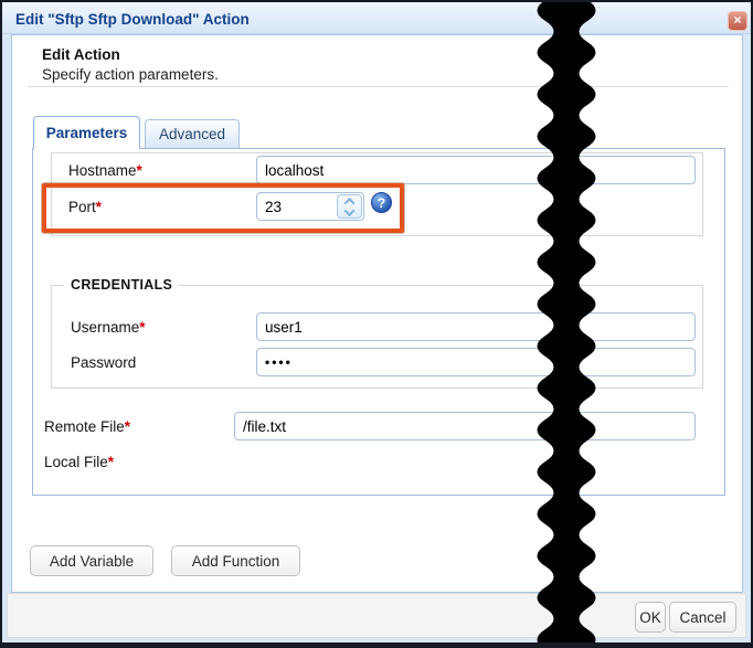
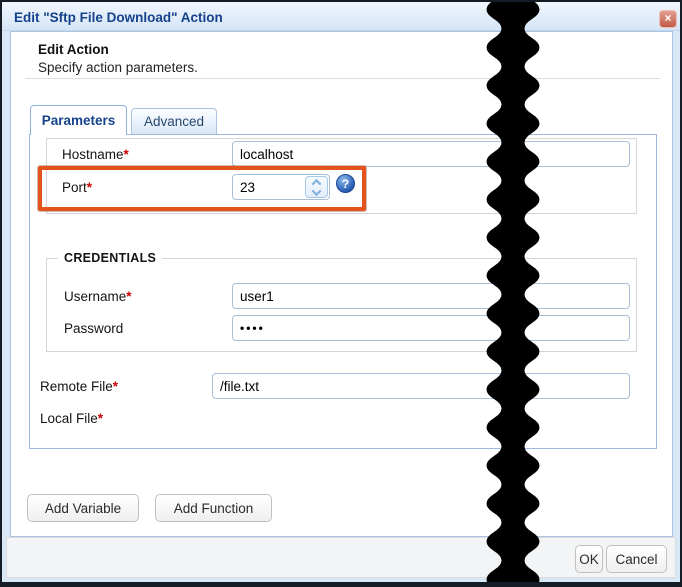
- Edit "Sftp Sftp Download" Action
+ Edit "Sftp File Download" Action
  ×
  Edit Action
  Specify action parameters.
  Parameters
  Advanced
  Hostname*
  localhost
  Port*
  23
  ?
  CREDENTIALS
  Username*
  user1
  Password
  ••••
  Remote File*
  /file.txt
  Local File*
  Add Variable
  Add Function
  OK
  Cancel
